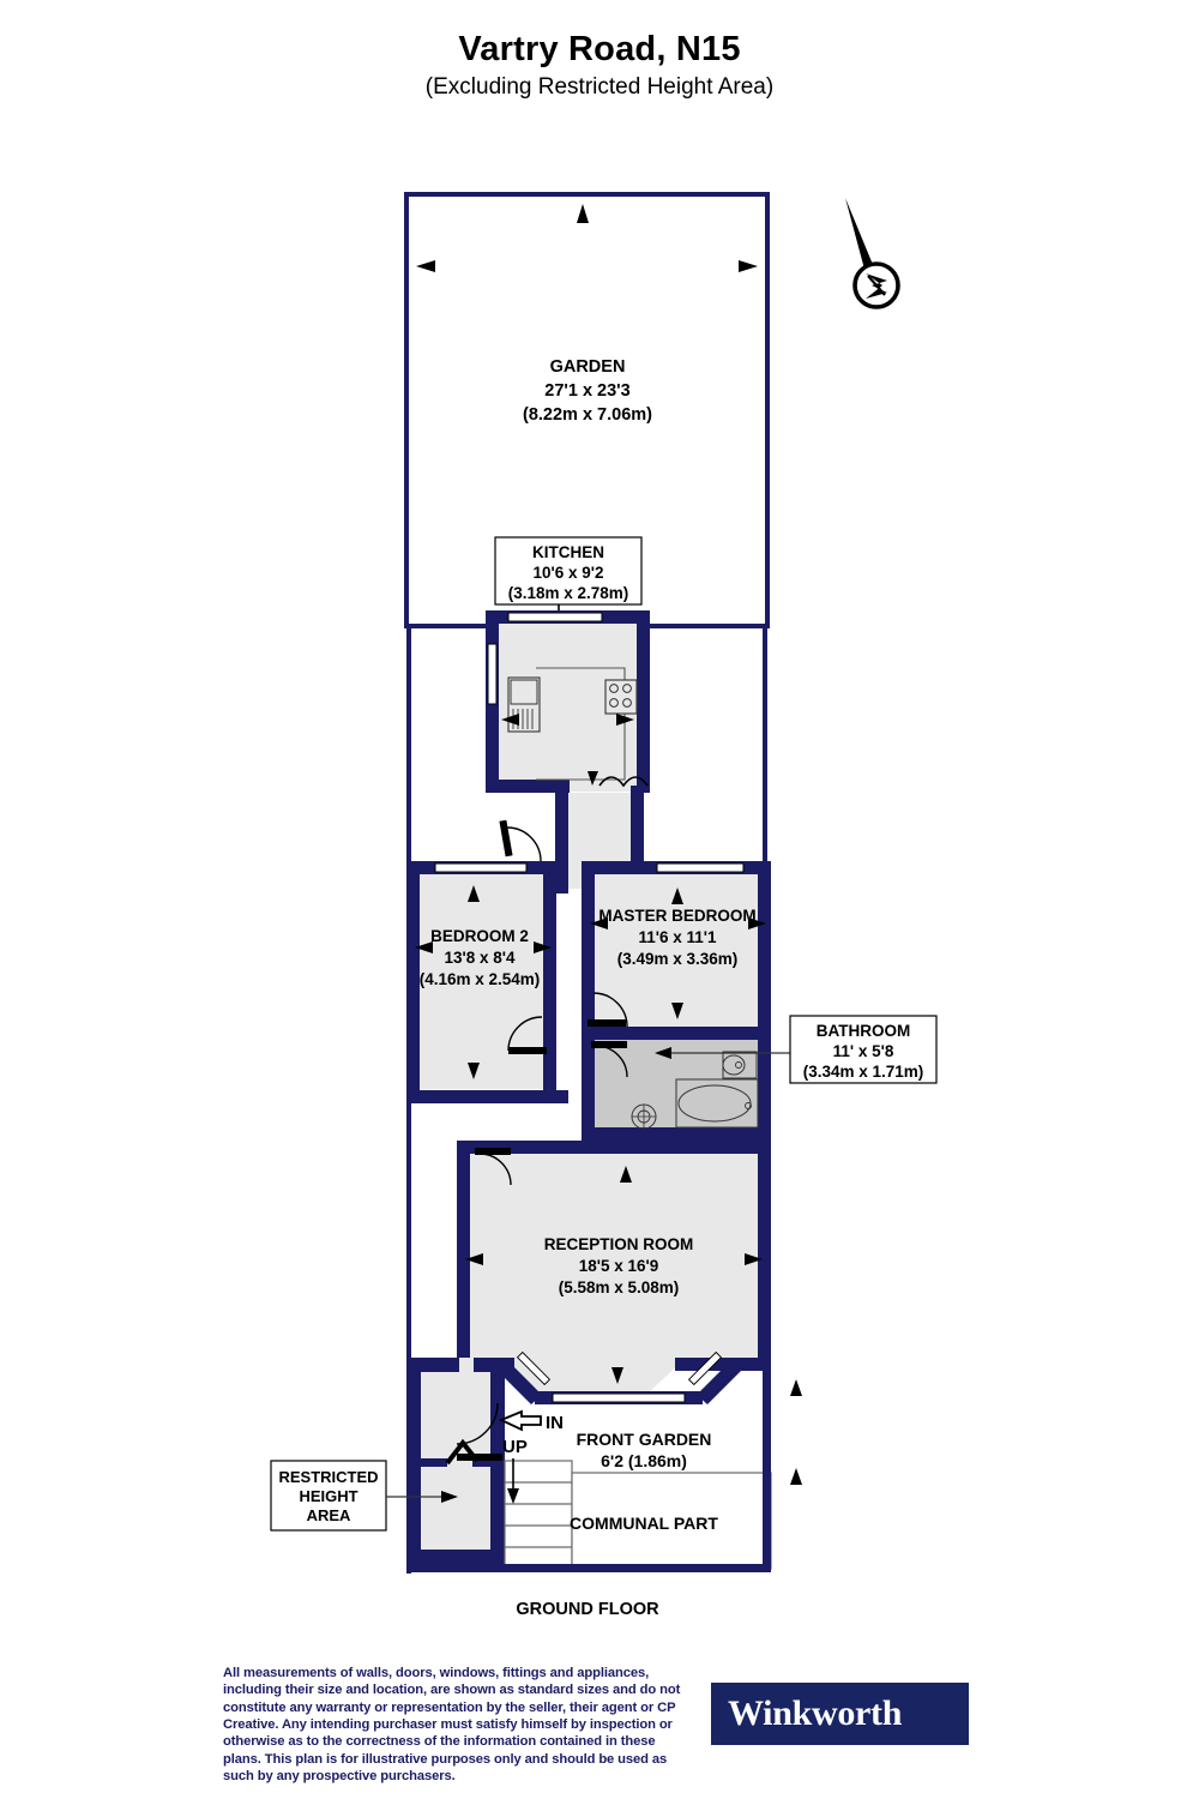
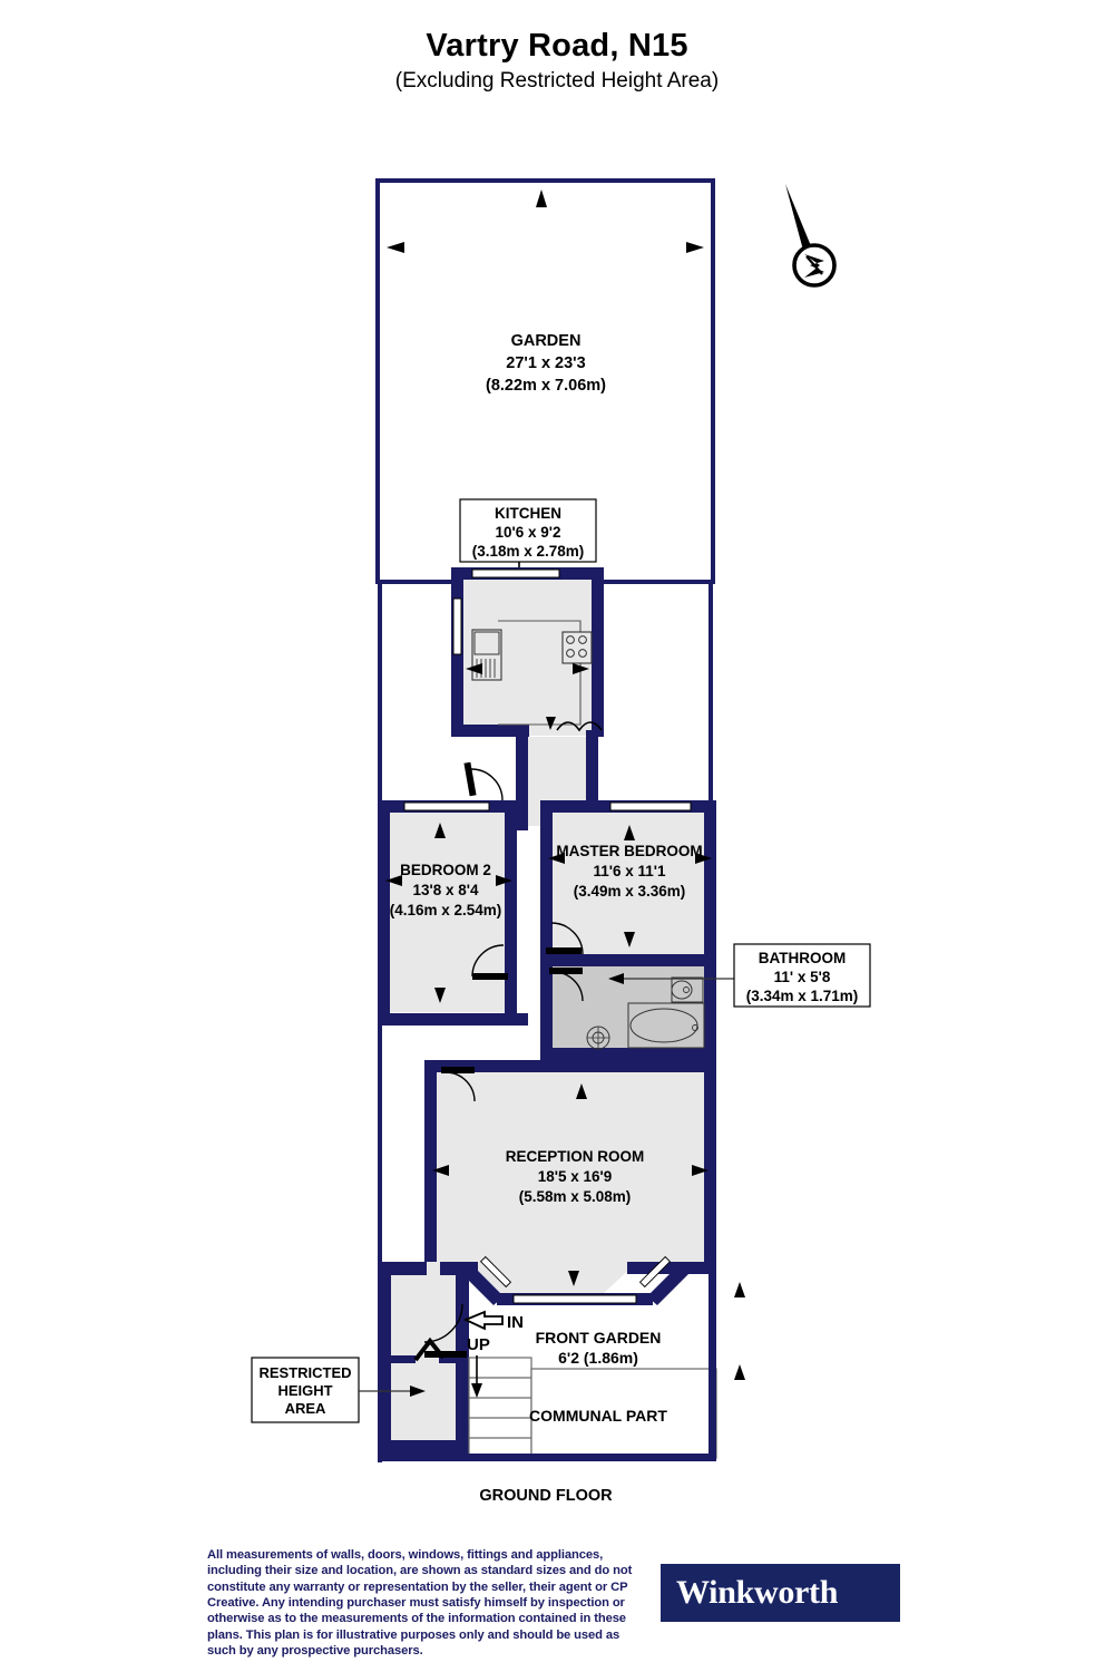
  Vartry Road, N15
  (Excluding Restricted Height Area)
  GARDEN
  27'1 x 23'3
  (8.22m x 7.06m)
  KITCHEN
  10'6 x 9'2
  (3.18m x 2.78m)
  BEDROOM 2
  13'8 x 8'4
  (4.16m x 2.54m)
  MASTER BEDROOM
  11'6 x 11'1
  (3.49m x 3.36m)
  BATHROOM
  11' x 5'8
  (3.34m x 1.71m)
  RECEPTION ROOM
  18'5 x 16'9
  (5.58m x 5.08m)
  IN
  RESTRICTED
  HEIGHT
  AREA
  UP
  FRONT GARDEN
  6'2 (1.86m)
  COMMUNAL PART
  GROUND FLOOR
- All measurements of walls, doors, windows, fittings and appliances, including their size and location, are shown as standard sizes and do not constitute any warranty or representation by the seller, their agent or CP Creative. Any intending purchaser must satisfy himself by inspection or otherwise as to the correctness of the information contained in these plans. This plan is for illustrative purposes only and should be used as such by any prospective purchasers.
+ All measurements of walls, doors, windows, fittings and appliances, including their size and location, are shown as standard sizes and do not constitute any warranty or representation by the seller, their agent or CP Creative. Any intending purchaser must satisfy himself by inspection or otherwise as to the measurements of the information contained in these plans. This plan is for illustrative purposes only and should be used as such by any prospective purchasers.
  Winkworth
